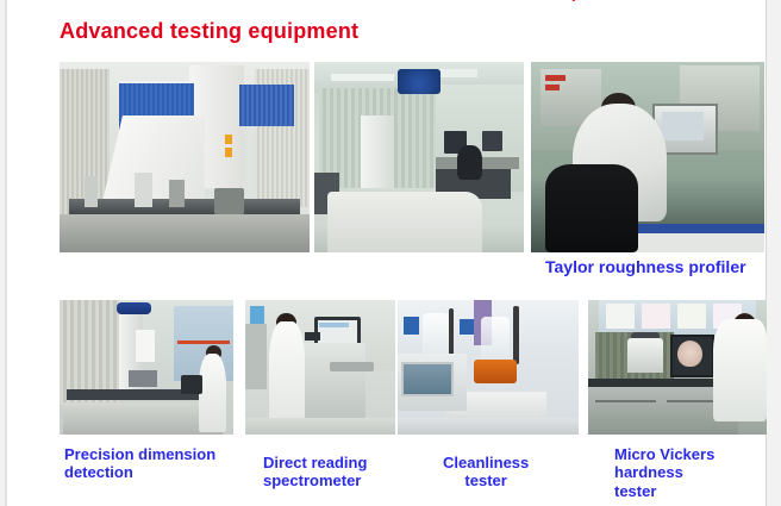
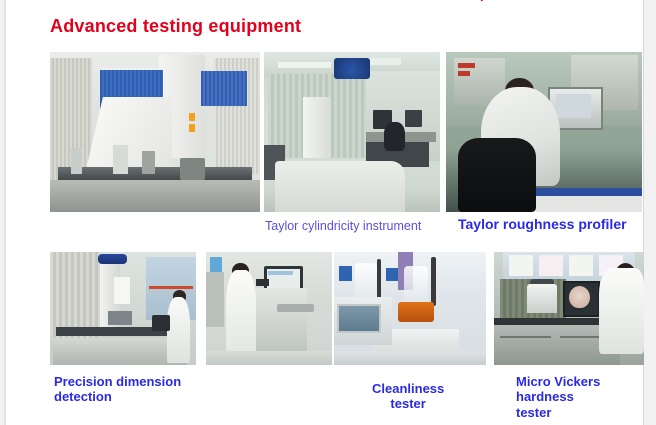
  Advanced testing equipment
+ Taylor cylindricity instrument
  Taylor roughness profiler
  Precision dimension
  detection
- Direct reading
- spectrometer
  Cleanliness
  tester
  Micro Vickers
  hardness
  tester
